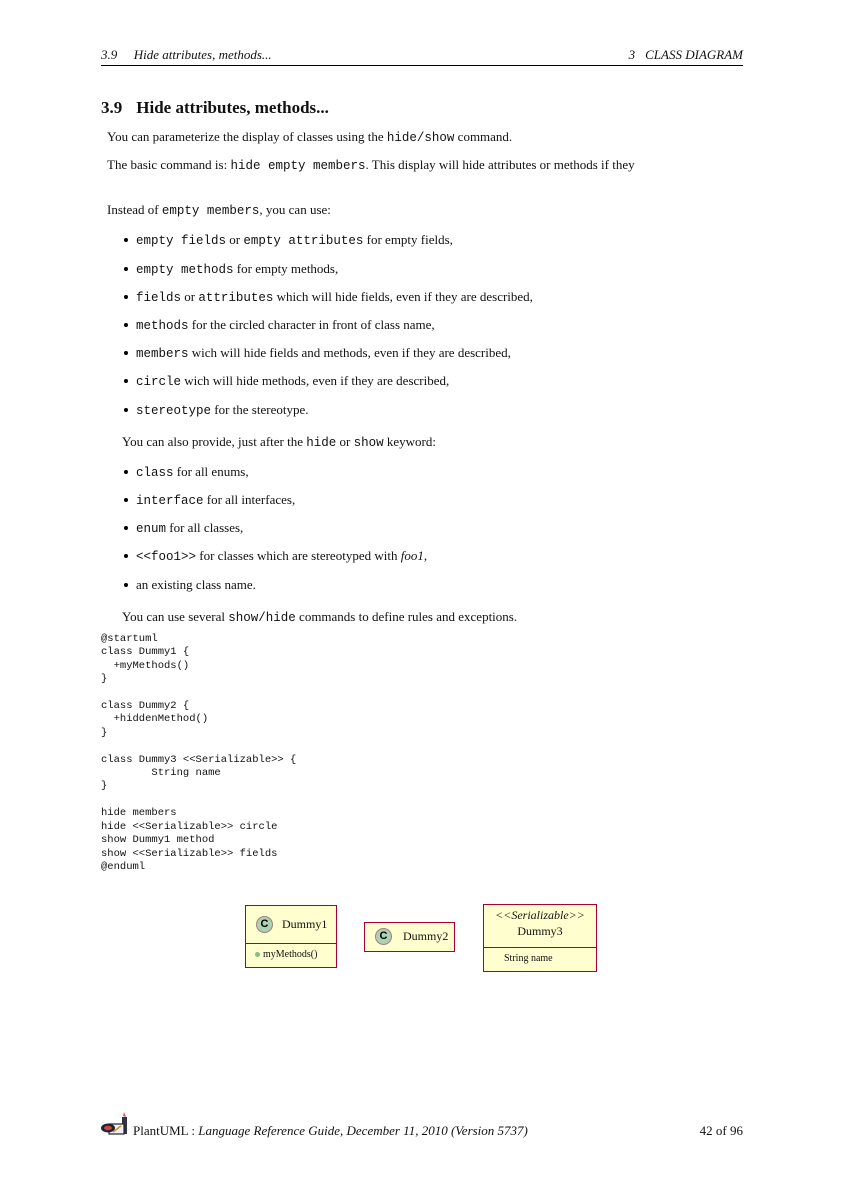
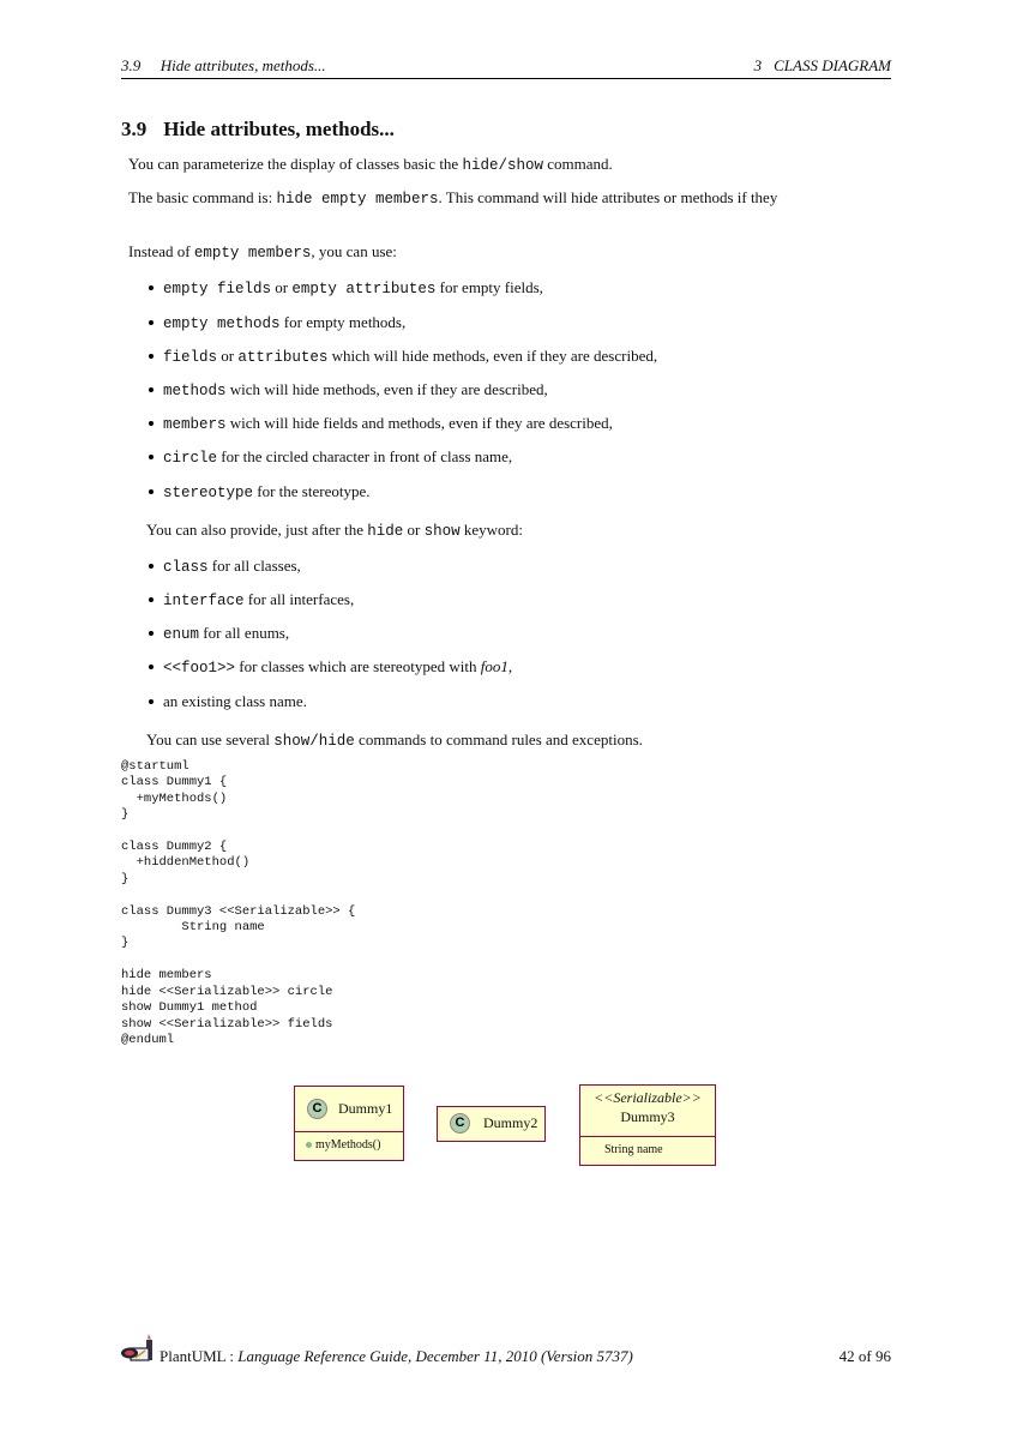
  3.9 Hide attributes, methods...
  3 CLASS DIAGRAM
  3.9 Hide attributes, methods...
- You can parameterize the display of classes using the hide/show command.
+ You can parameterize the display of classes basic the hide/show command.
- The basic command is: hide empty members. This display will hide attributes or methods if they
+ The basic command is: hide empty members. This command will hide attributes or methods if they
  Instead of empty members, you can use:
  empty fields or empty attributes for empty fields,
  empty methods for empty methods,
- fields or attributes which will hide fields, even if they are described,
+ fields or attributes which will hide methods, even if they are described,
- methods for the circled character in front of class name,
+ methods wich will hide methods, even if they are described,
  members wich will hide fields and methods, even if they are described,
- circle wich will hide methods, even if they are described,
+ circle for the circled character in front of class name,
  stereotype for the stereotype.
  You can also provide, just after the hide or show keyword:
- class for all enums,
+ class for all classes,
  interface for all interfaces,
- enum for all classes,
+ enum for all enums,
  <<foo1>> for classes which are stereotyped with foo1,
  an existing class name.
- You can use several show/hide commands to define rules and exceptions.
+ You can use several show/hide commands to command rules and exceptions.
  @startuml
  class Dummy1 {
  +myMethods()
  }
  class Dummy2 {
  +hiddenMethod()
  }
  class Dummy3 <<Serializable>> {
  String name
  }
  hide members
  hide <<Serializable>> circle
  show Dummy1 method
  show <<Serializable>> fields
  @enduml
  C Dummy1
  myMethods()
  C Dummy2
  <<Serializable>>
  Dummy3
  String name
  PlantUML : Language Reference Guide, December 11, 2010 (Version 5737)
  42 of 96
